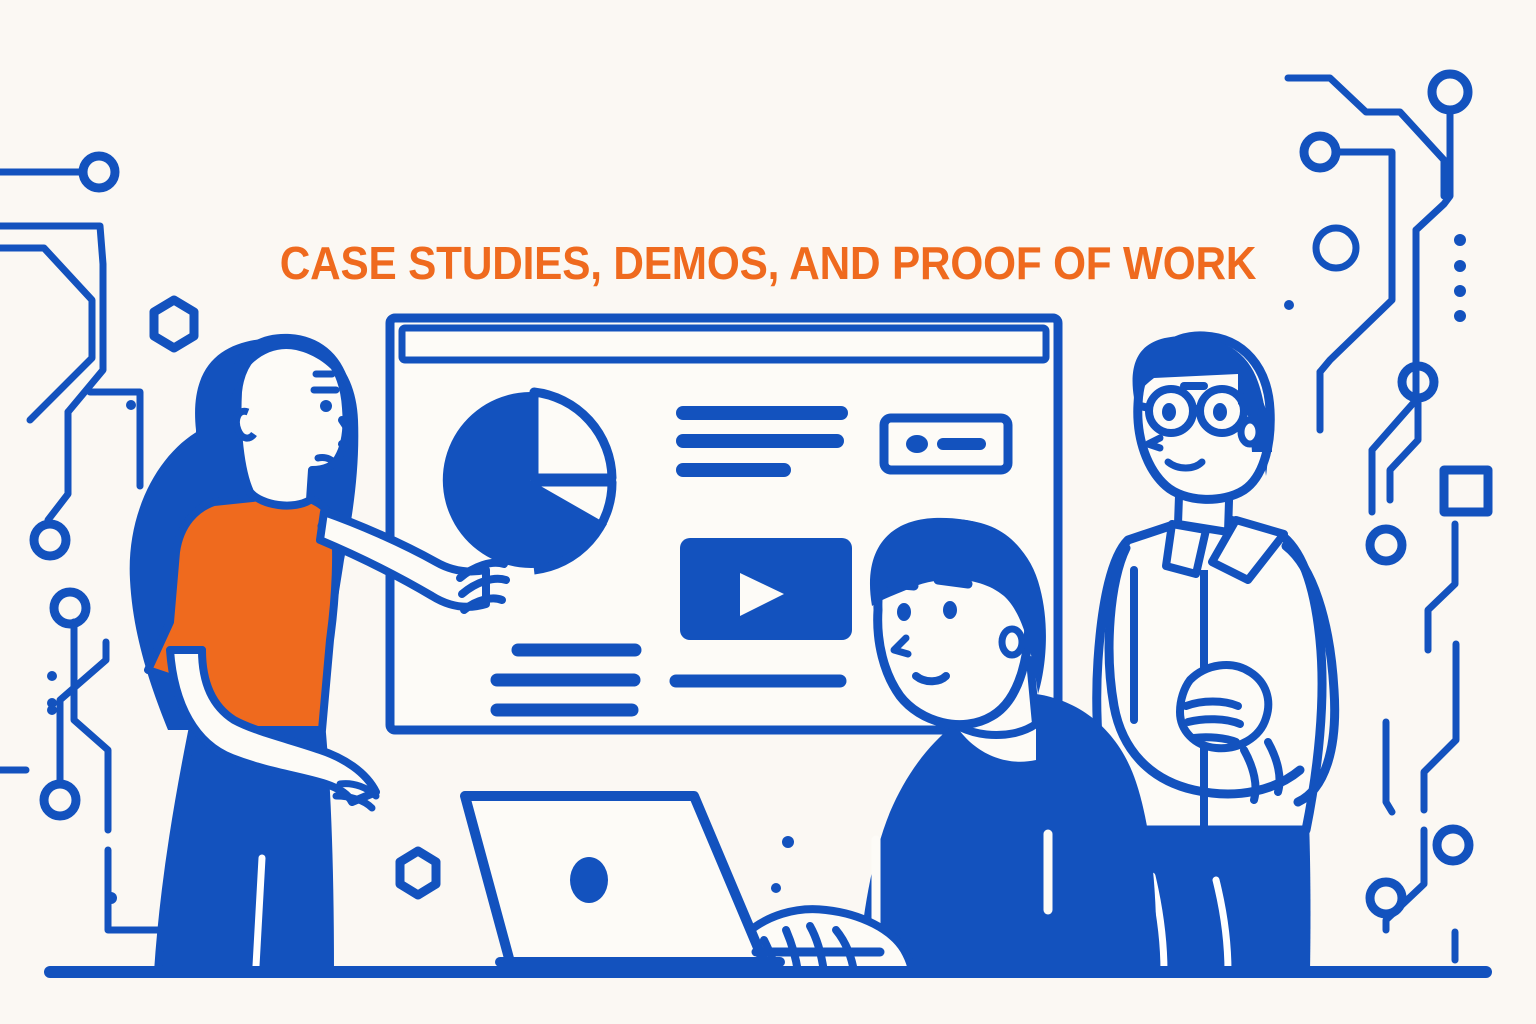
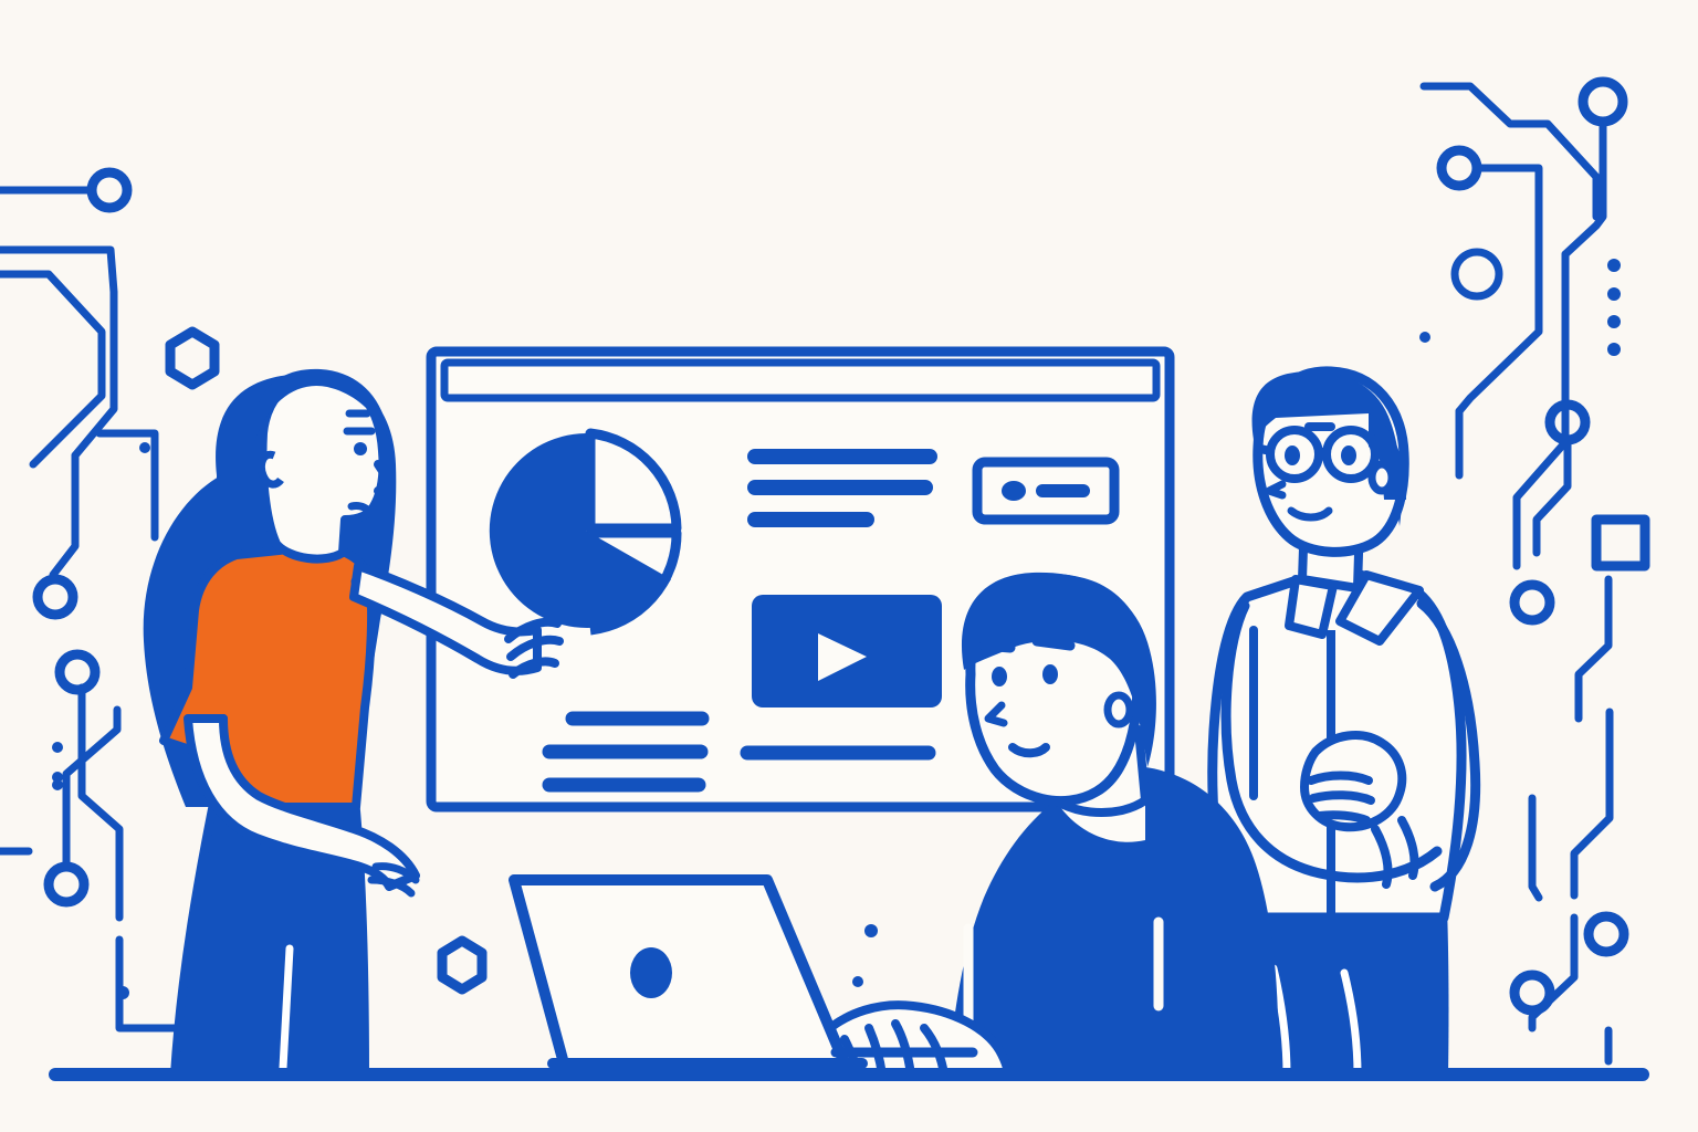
- CASE STUDIES, DEMOS, AND PROOF OF WORK
